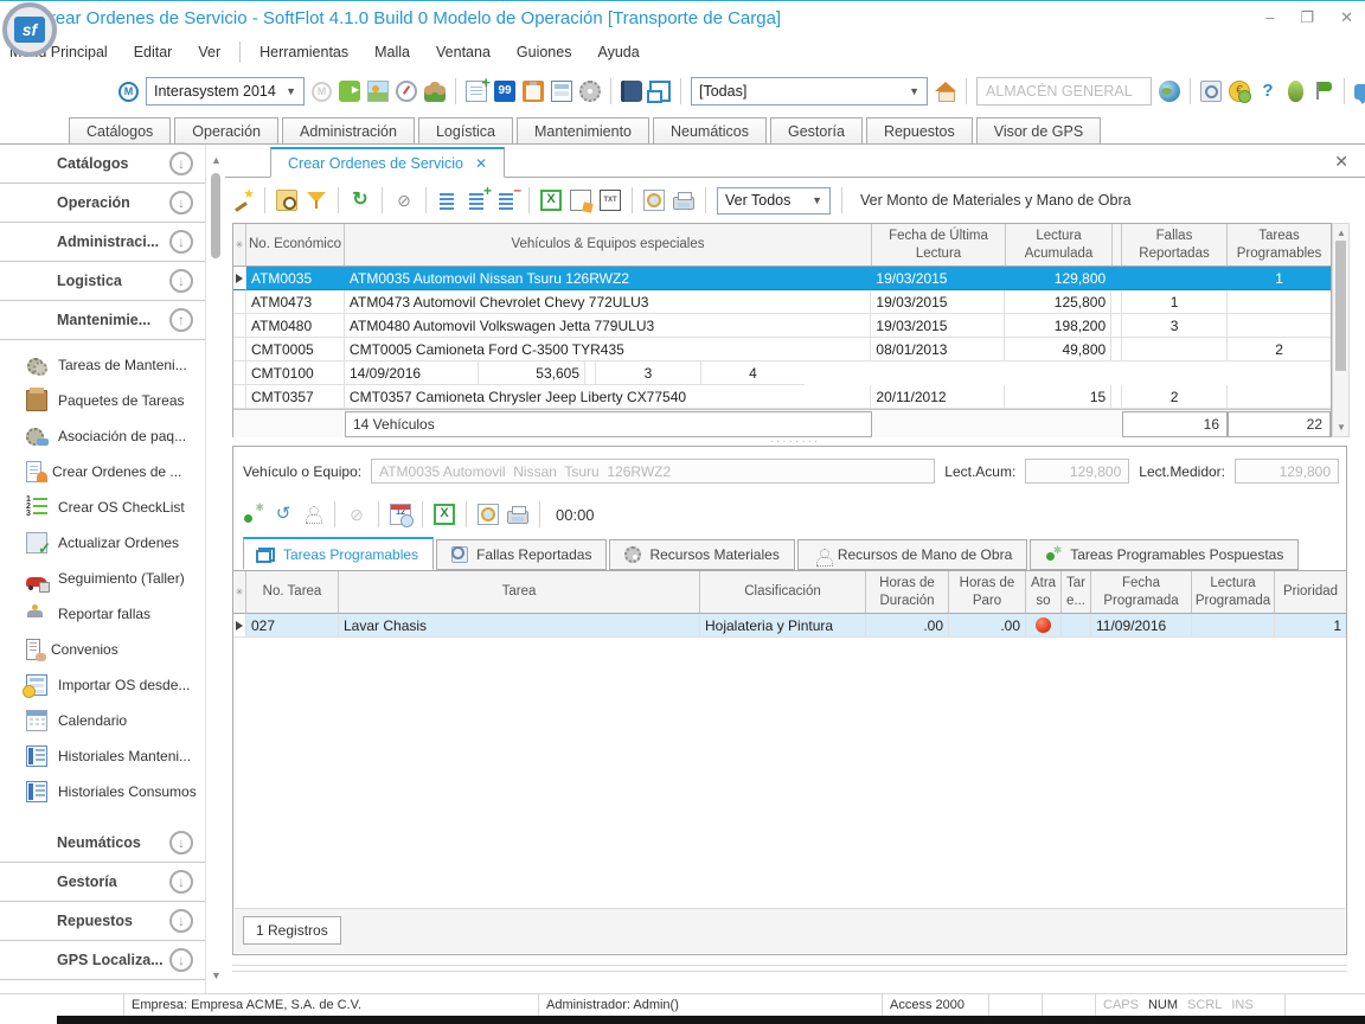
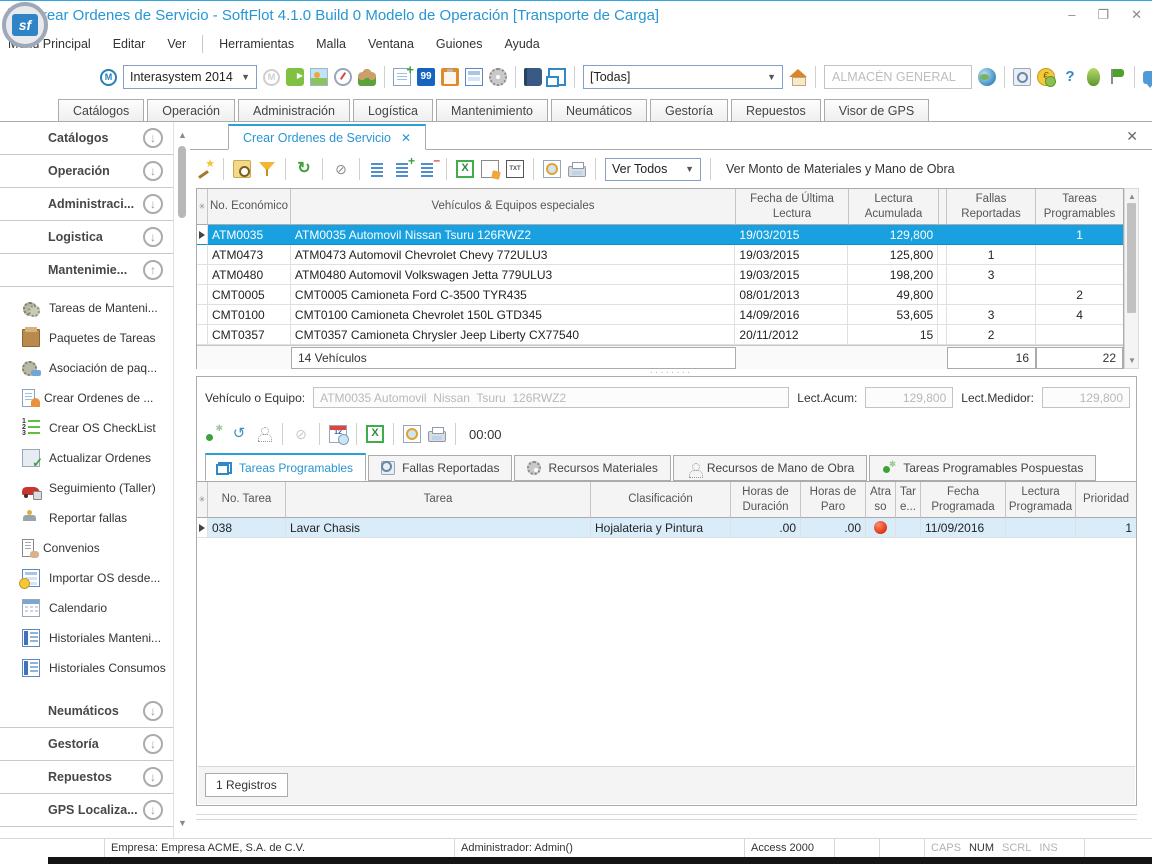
  ear Ordenes de Servicio - SoftFlot 4.1.0 Build 0 Modelo de Operación [Transporte de Carga]
  –
  ❐
  ✕
  Editar
  Ver
  Herramientas
  Malla
  Ventana
  Guiones
  Ayuda
  sf
  M
  Interasystem 2014
  ▼
  M
  99
  [Todas]
  ▼
  ALMACÉN GENERAL
  €
  ?
  Catálogos
  Operación
  Administración
  Logística
  Mantenimiento
  Neumáticos
  Gestoría
  Repuestos
  Visor de GPS
  Catálogos
  ↓
  Operación
  ↓
  Administraci...
  ↓
  Logistica
  ↓
  Mantenimie...
  ↑
  Tareas de Manteni...
  Paquetes de Tareas
  Asociación de paq...
  Crear Ordenes de ...
  Crear OS CheckList
  Actualizar Ordenes
  Seguimiento (Taller)
  Reportar fallas
  Convenios
  Importar OS desde...
  Calendario
  Historiales Manteni...
  Historiales Consumos
  Neumáticos
  ↓
  Gestoría
  ↓
  Repuestos
  ↓
  GPS Localiza...
  ↓
  ▲
  ▼
  Crear Ordenes de Servicio
  ✕
  ✕
  ↻
  ⊘
  X
  Ver Todos
  ▼
  Ver Monto de Materiales y Mano de Obra
  ✳
  No. Económico
  Vehículos & Equipos especiales
  Fecha de Última Lectura
  Lectura Acumulada
  Fallas Reportadas
  Tareas Programables
  ATM0035
  ATM0035 Automovil Nissan Tsuru 126RWZ2
  19/03/2015
  129,800
  1
  ATM0473
  ATM0473 Automovil Chevrolet Chevy 772ULU3
  19/03/2015
  125,800
  1
  ATM0480
  ATM0480 Automovil Volkswagen Jetta 779ULU3
  19/03/2015
  198,200
  3
  CMT0005
  CMT0005 Camioneta Ford C-3500 TYR435
  08/01/2013
  49,800
  2
  CMT0100
+ CMT0100 Camioneta Chevrolet 150L GTD345
  14/09/2016
  53,605
  3
  4
  CMT0357
  CMT0357 Camioneta Chrysler Jeep Liberty CX77540
  20/11/2012
  15
  2
  14 Vehículos
  16
  22
  ▲
  ▼
  ········
  Vehículo o Equipo:
  ATM0035 Automovil Nissan Tsuru 126RWZ2
  Lect.Acum:
  129,800
  Lect.Medidor:
  129,800
  ↺
  ⊘
  X
  00:00
  Tareas Programables
  Fallas Reportadas
  Recursos Materiales
  Recursos de Mano de Obra
  Tareas Programables Pospuestas
  ✳
  No. Tarea
  Tarea
  Clasificación
  Horas de Duración
  Horas de Paro
  Atra so
  Tar e...
  Fecha Programada
  Lectura Programada
  Prioridad
- 027
+ 038
  Lavar Chasis
  Hojalateria y Pintura
  .00
  .00
  11/09/2016
  1
  1 Registros
  Empresa: Empresa ACME, S.A. de C.V.
  Administrador: Admin()
  Access 2000
  CAPS
  NUM
  SCRL
  INS
